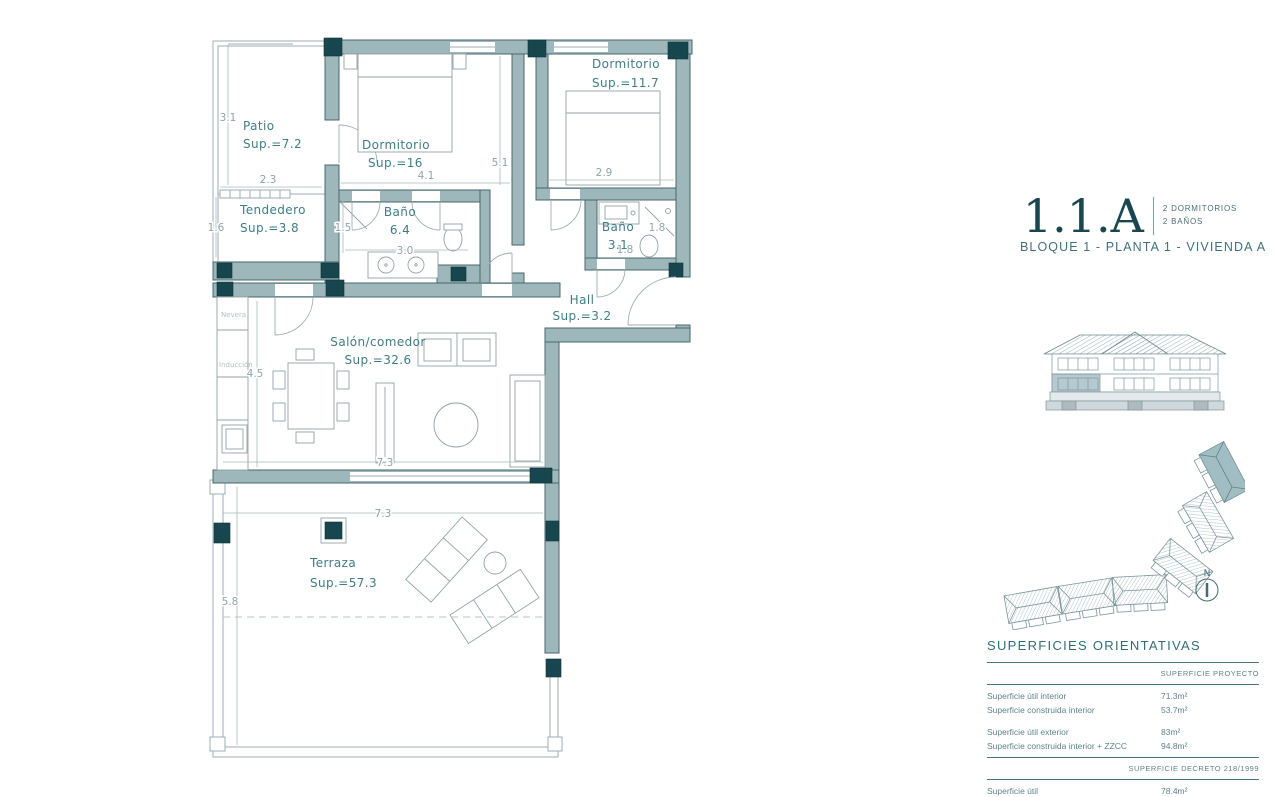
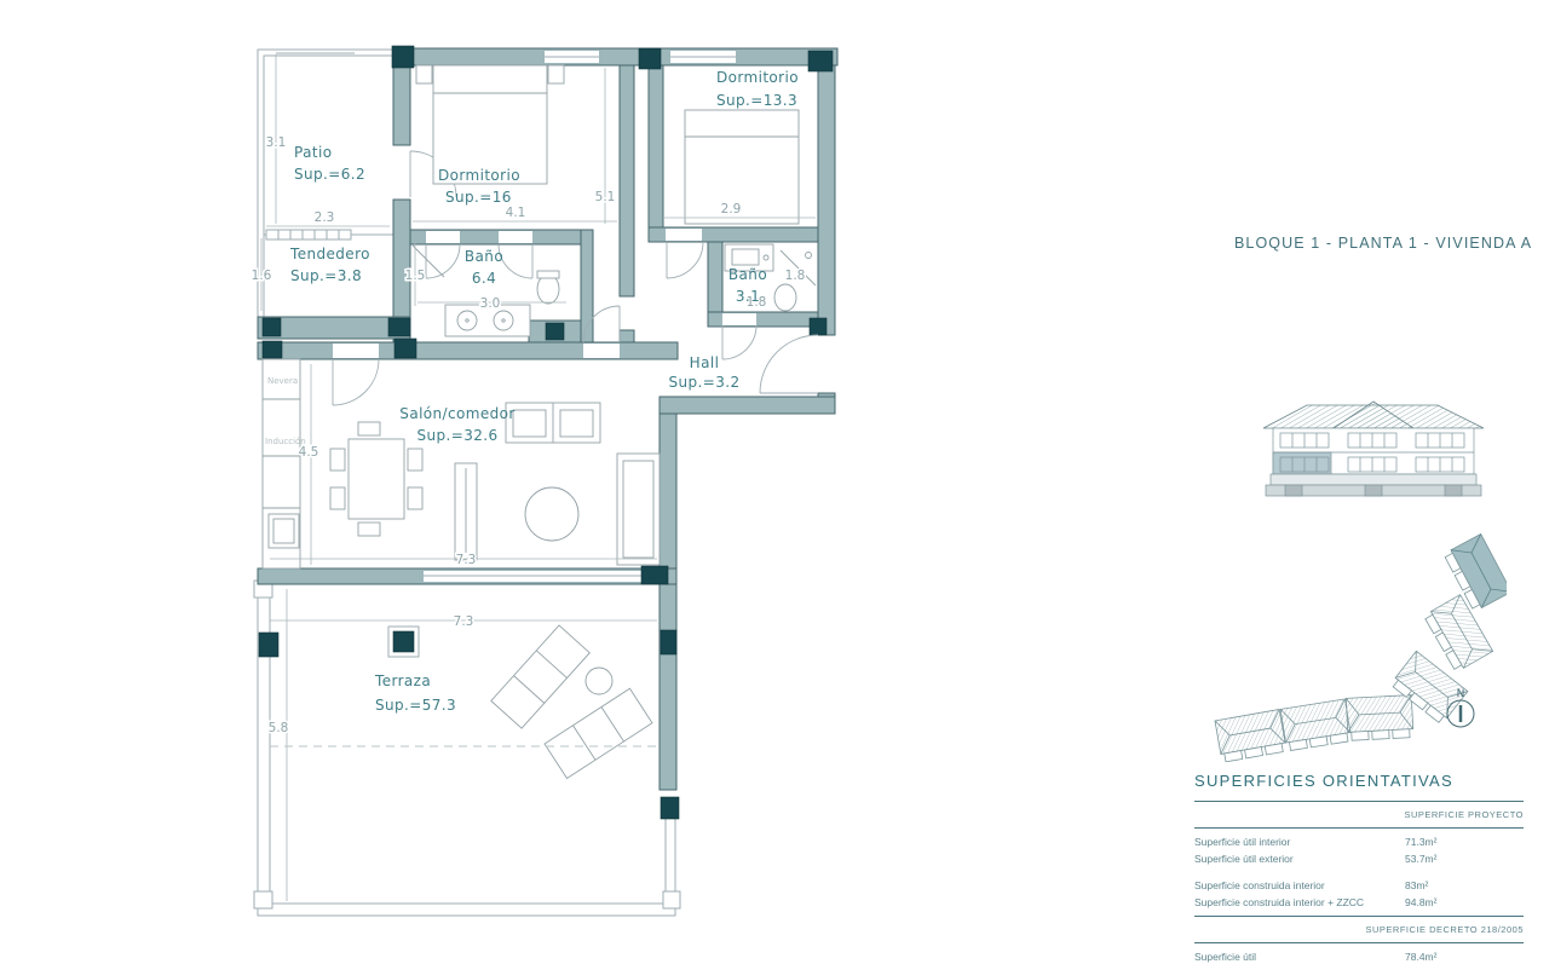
  3.1
  2.3
  1.6
  4.1
  5.1
  2.9
  1.5
  3.0
  1.8
  1.8
  4.5
  7.3
  7.3
  5.8
  Patio
- Sup.=7.2
+ Sup.=6.2
  Tendedero
  Sup.=3.8
  Dormitorio
  Sup.=16
  Dormitorio
- Sup.=11.7
+ Sup.=13.3
  Baño
  6.4
  Baño
  3.1
  Hall
  Sup.=3.2
  Salón/comedor
  Sup.=32.6
  Terraza
  Sup.=57.3
  Nevera
  Inducción
- 1.1.A
- 2 DORMITORIOS
- 2 BAÑOS
  BLOQUE 1 - PLANTA 1 - VIVIENDA A
  N
  SUPERFICIES ORIENTATIVAS
  SUPERFICIE PROYECTO
  Superficie útil interior
  71.3m²
- Superficie construida interior
+ Superficie útil exterior
  53.7m²
- Superficie útil exterior
+ Superficie construida interior
  83m²
  Superficie construida interior + ZZCC
  94.8m²
- SUPERFICIE DECRETO 218/1999
+ SUPERFICIE DECRETO 218/2005
  Superficie útil
  78.4m²
